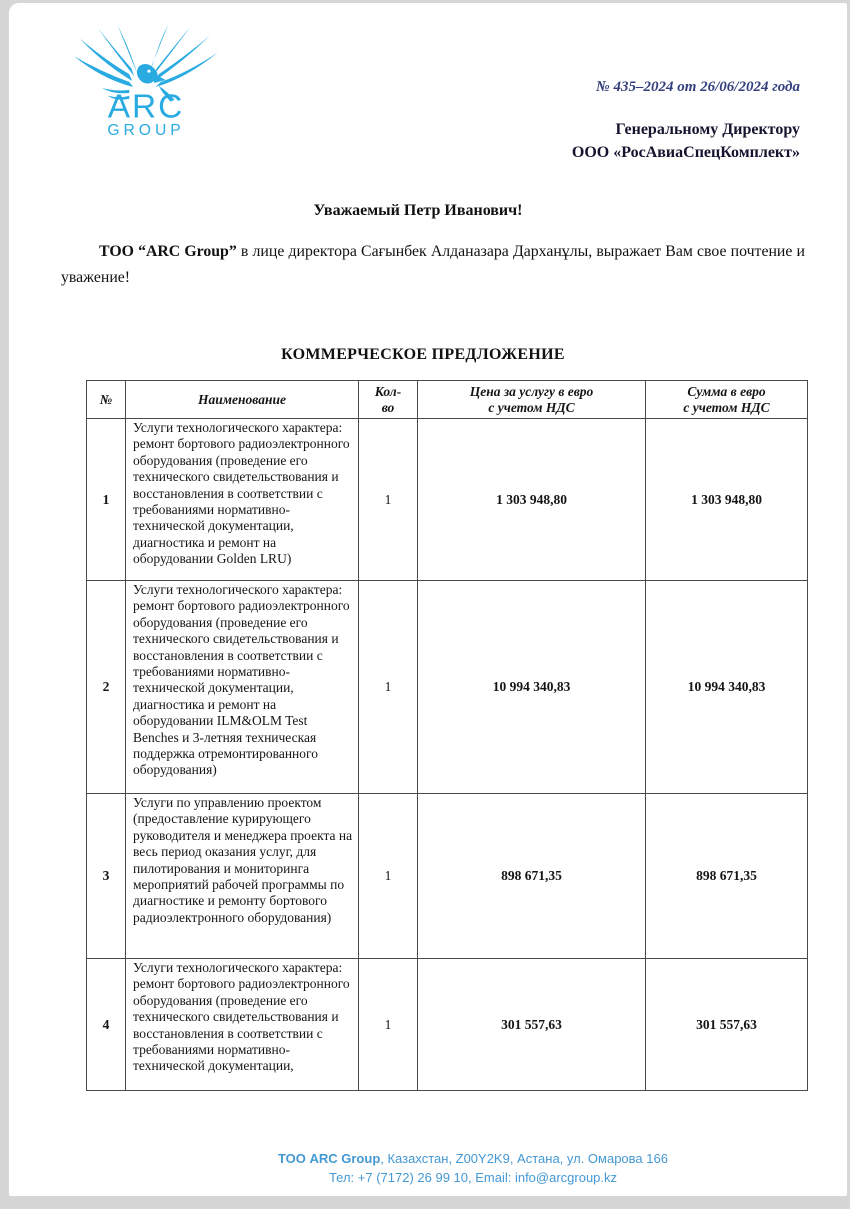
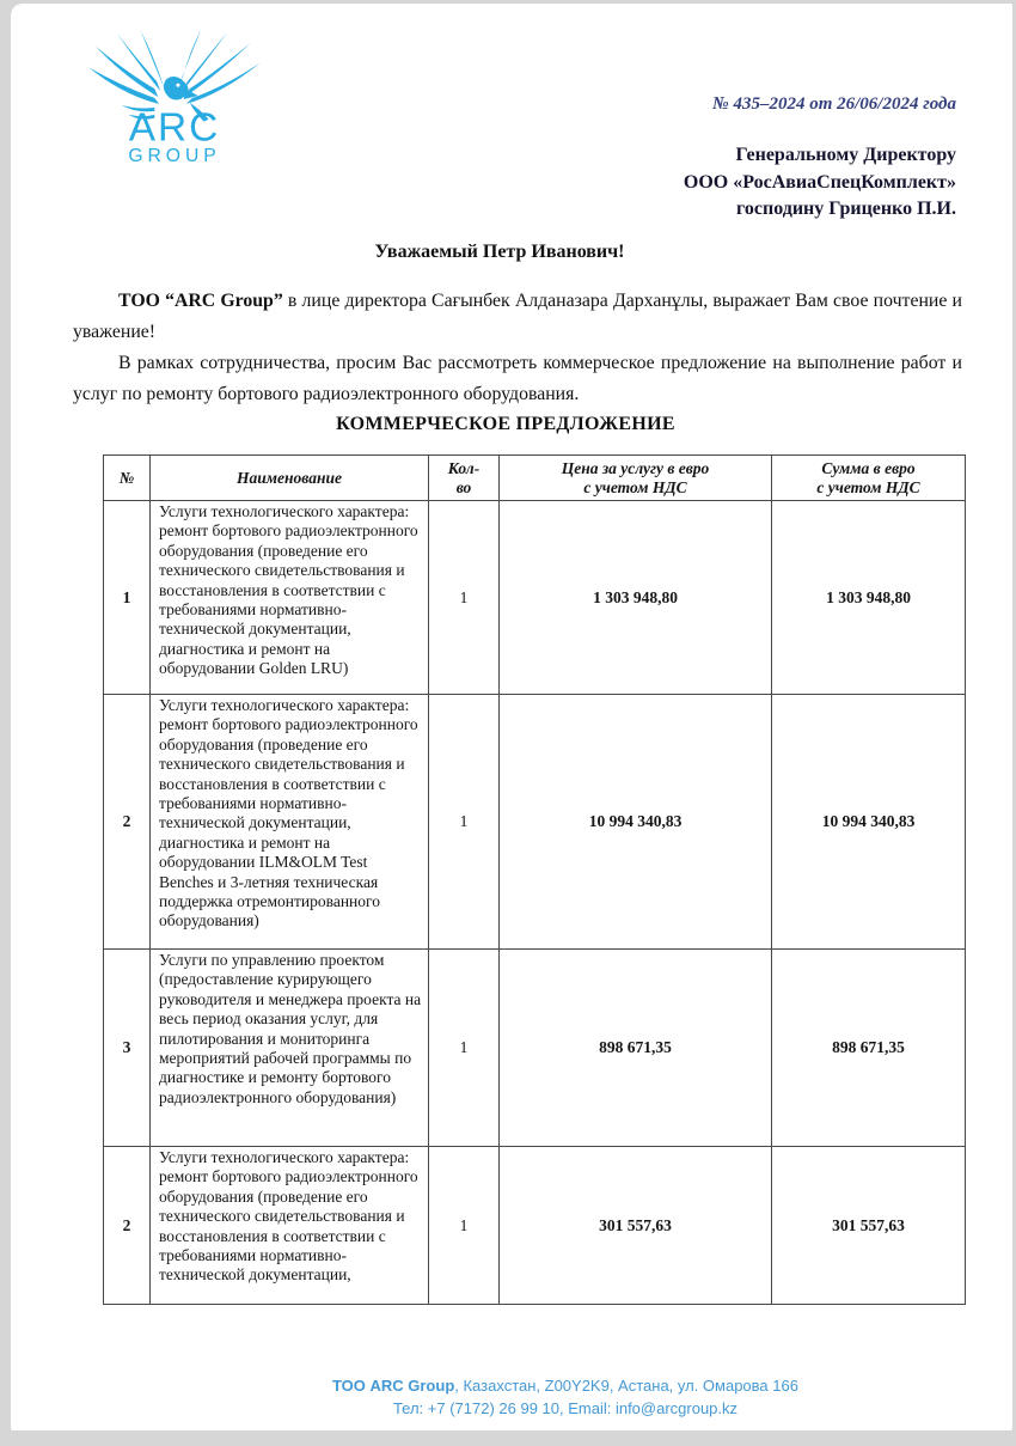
  ARC
  GROUP
  № 435–2024 от 26/06/2024 года
  Генеральному Директору
  ООО «РосАвиаСпецКомплект»
+ господину Гриценко П.И.
  Уважаемый Петр Иванович!
  ТОО “ARC Group” в лице директора Сағынбек Алданазара Дарханұлы, выражает Вам свое почтение и уважение!
+ В рамках сотрудничества, просим Вас рассмотреть коммерческое предложение на выполнение работ и услуг по ремонту бортового радиоэлектронного оборудования.
  КОММЕРЧЕСКОЕ ПРЕДЛОЖЕНИЕ
  №	Наименование	Кол- во	Цена за услугу в евро с учетом НДС	Сумма в евро с учетом НДС
  1	Услуги технологического характера: ремонт бортового радиоэлектронного оборудования (проведение его технического свидетельствования и восстановления в соответствии с требованиями нормативно-технической документации, диагностика и ремонт на оборудовании Golden LRU)	1	1 303 948,80	1 303 948,80
  2	Услуги технологического характера: ремонт бортового радиоэлектронного оборудования (проведение его технического свидетельствования и восстановления в соответствии с требованиями нормативно-технической документации, диагностика и ремонт на оборудовании ILM&OLM Test Benches и 3-летняя техническая поддержка отремонтированного оборудования)	1	10 994 340,83	10 994 340,83
  3	Услуги по управлению проектом (предоставление курирующего руководителя и менеджера проекта на весь период оказания услуг, для пилотирования и мониторинга мероприятий рабочей программы по диагностике и ремонту бортового радиоэлектронного оборудования)	1	898 671,35	898 671,35
- 4	Услуги технологического характера: ремонт бортового радиоэлектронного оборудования (проведение его технического свидетельствования и восстановления в соответствии с требованиями нормативно-технической документации,	1	301 557,63	301 557,63
+ 2	Услуги технологического характера: ремонт бортового радиоэлектронного оборудования (проведение его технического свидетельствования и восстановления в соответствии с требованиями нормативно-технической документации,	1	301 557,63	301 557,63
  ТОО ARC Group, Казахстан, Z00Y2K9, Астана, ул. Омарова 166
  Тел: +7 (7172) 26 99 10, Email: info@arcgroup.kz
